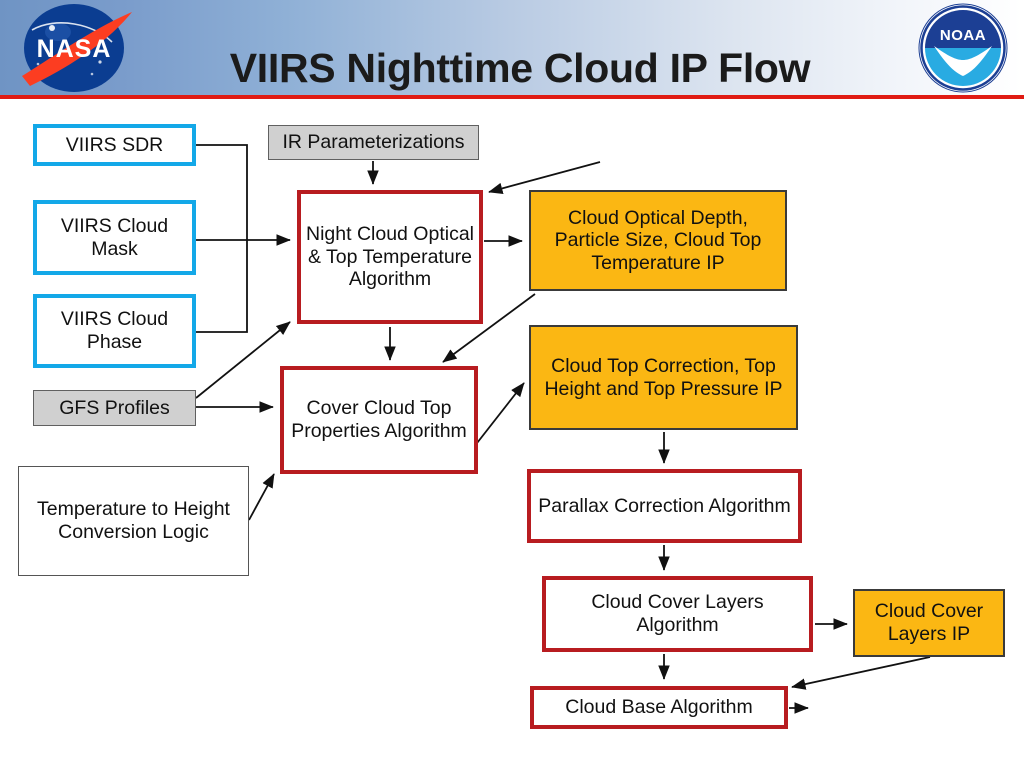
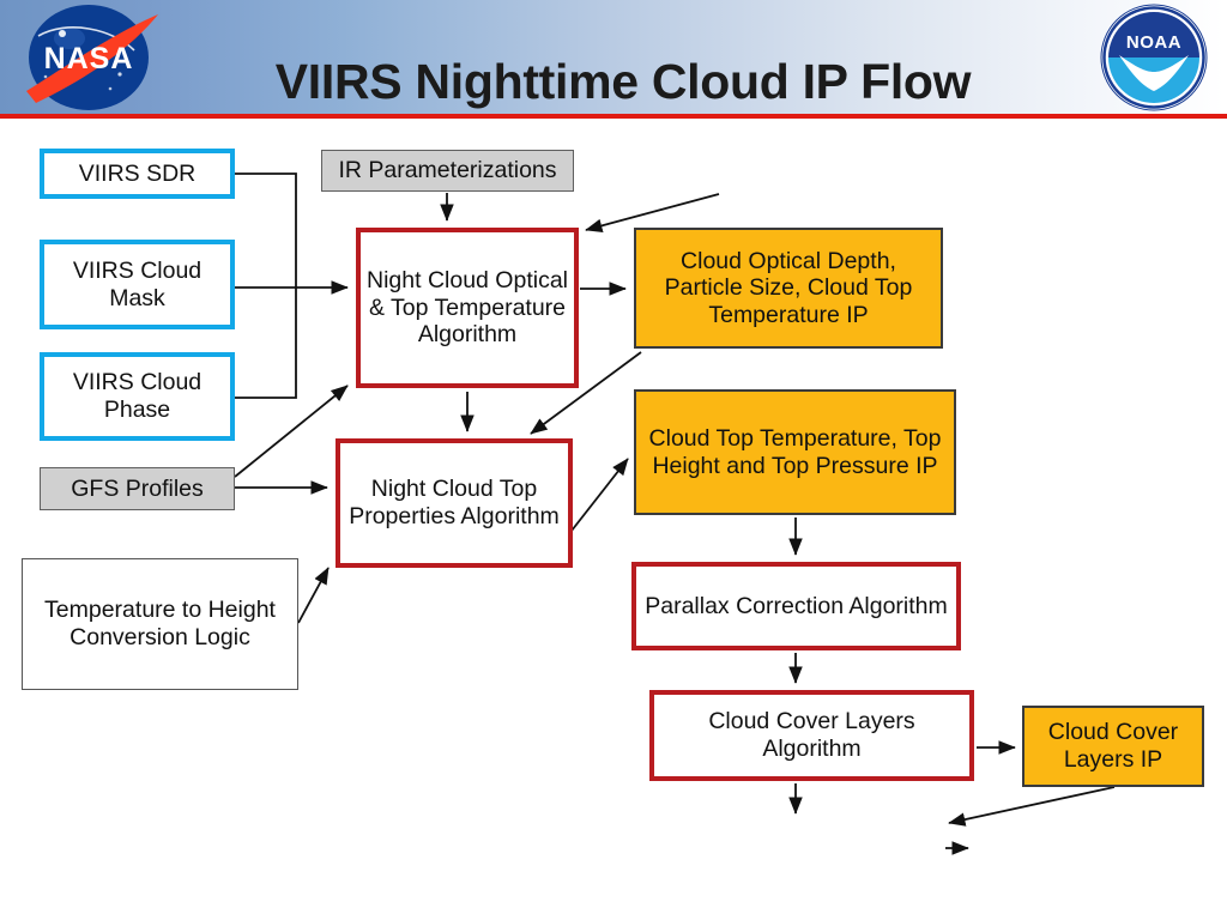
  NASA
  NOAA
  VIIRS Nighttime Cloud IP Flow
  VIIRS SDR
  VIIRS Cloud Mask
  VIIRS Cloud Phase
  GFS Profiles
  Temperature to Height Conversion Logic
  IR Parameterizations
  Night Cloud Optical & Top Temperature Algorithm
- Cover Cloud Top Properties Algorithm
+ Night Cloud Top Properties Algorithm
  Cloud Optical Depth, Particle Size, Cloud Top Temperature IP
- Cloud Top Correction, Top Height and Top Pressure IP
+ Cloud Top Temperature, Top Height and Top Pressure IP
  Parallax Correction Algorithm
  Cloud Cover Layers Algorithm
  Cloud Cover Layers IP
- Cloud Base Algorithm
